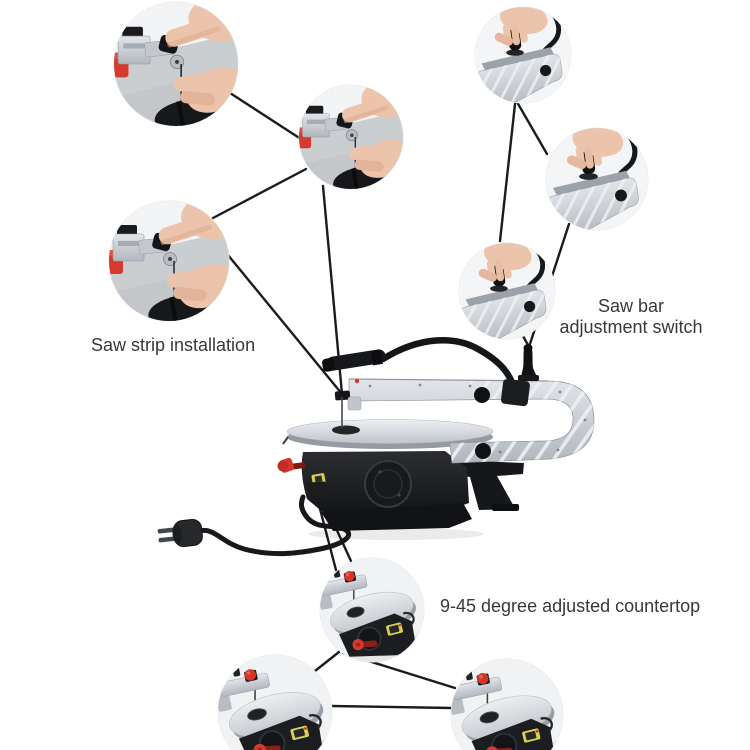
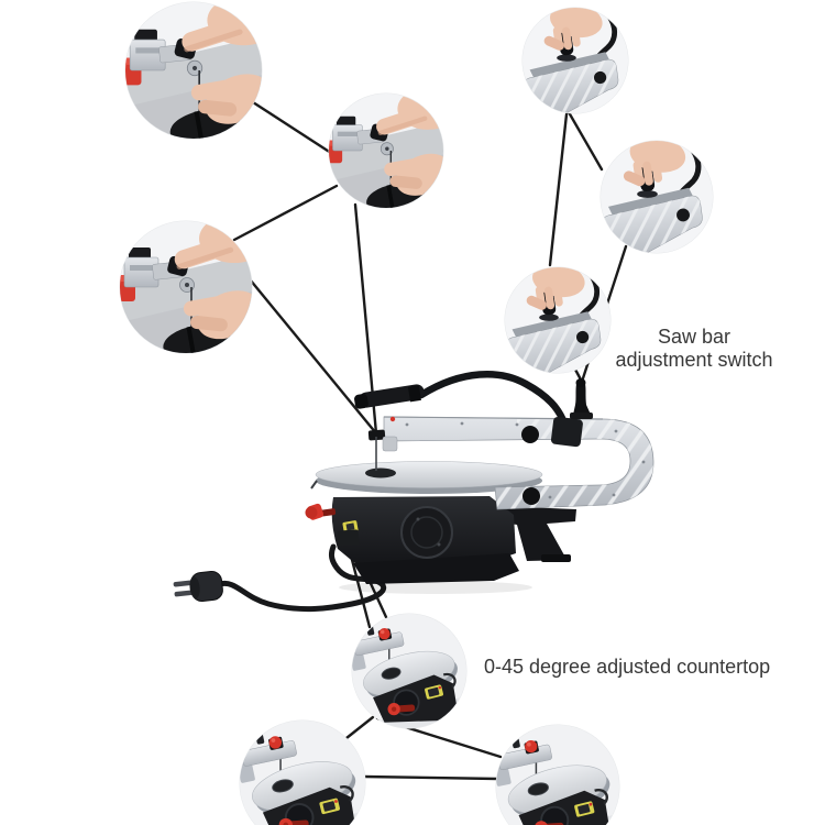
- Saw strip installation
  Saw bar
  adjustment switch
- 9-45 degree adjusted countertop
+ 0-45 degree adjusted countertop
